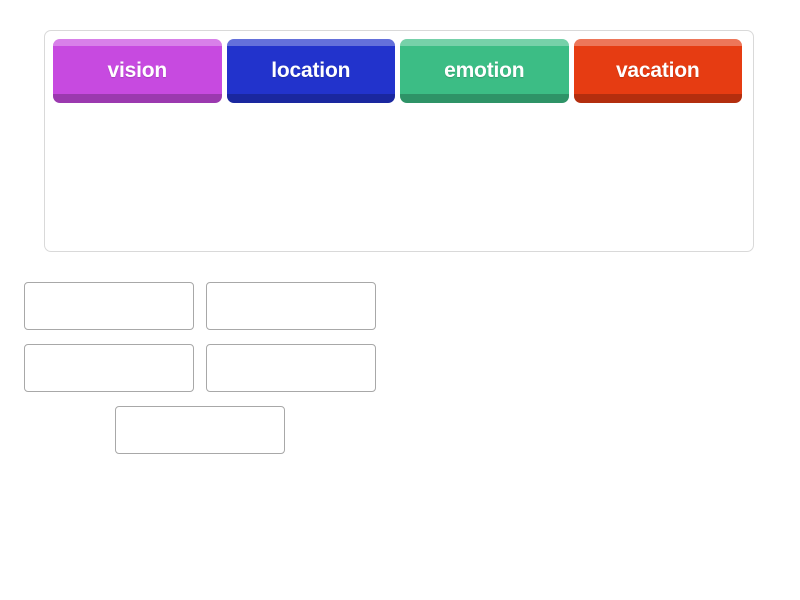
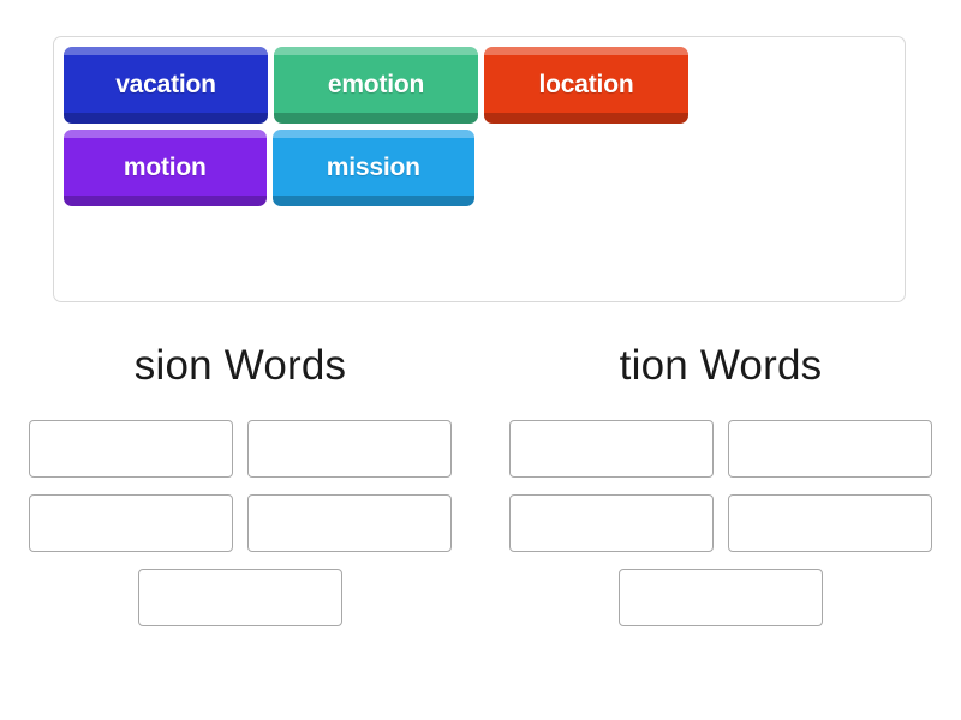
- vision
- location
+ vacation
  emotion
- vacation
+ location
+ motion
+ mission
+ sion Words
+ tion Words
